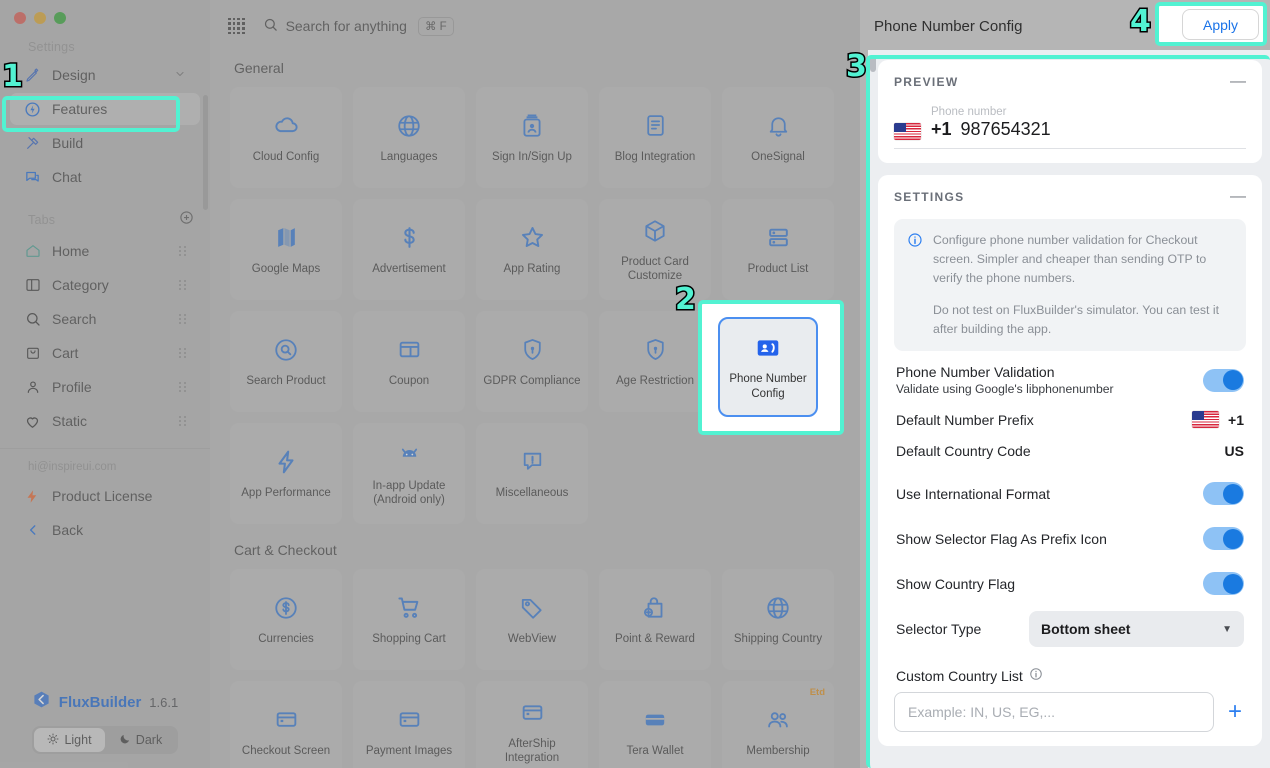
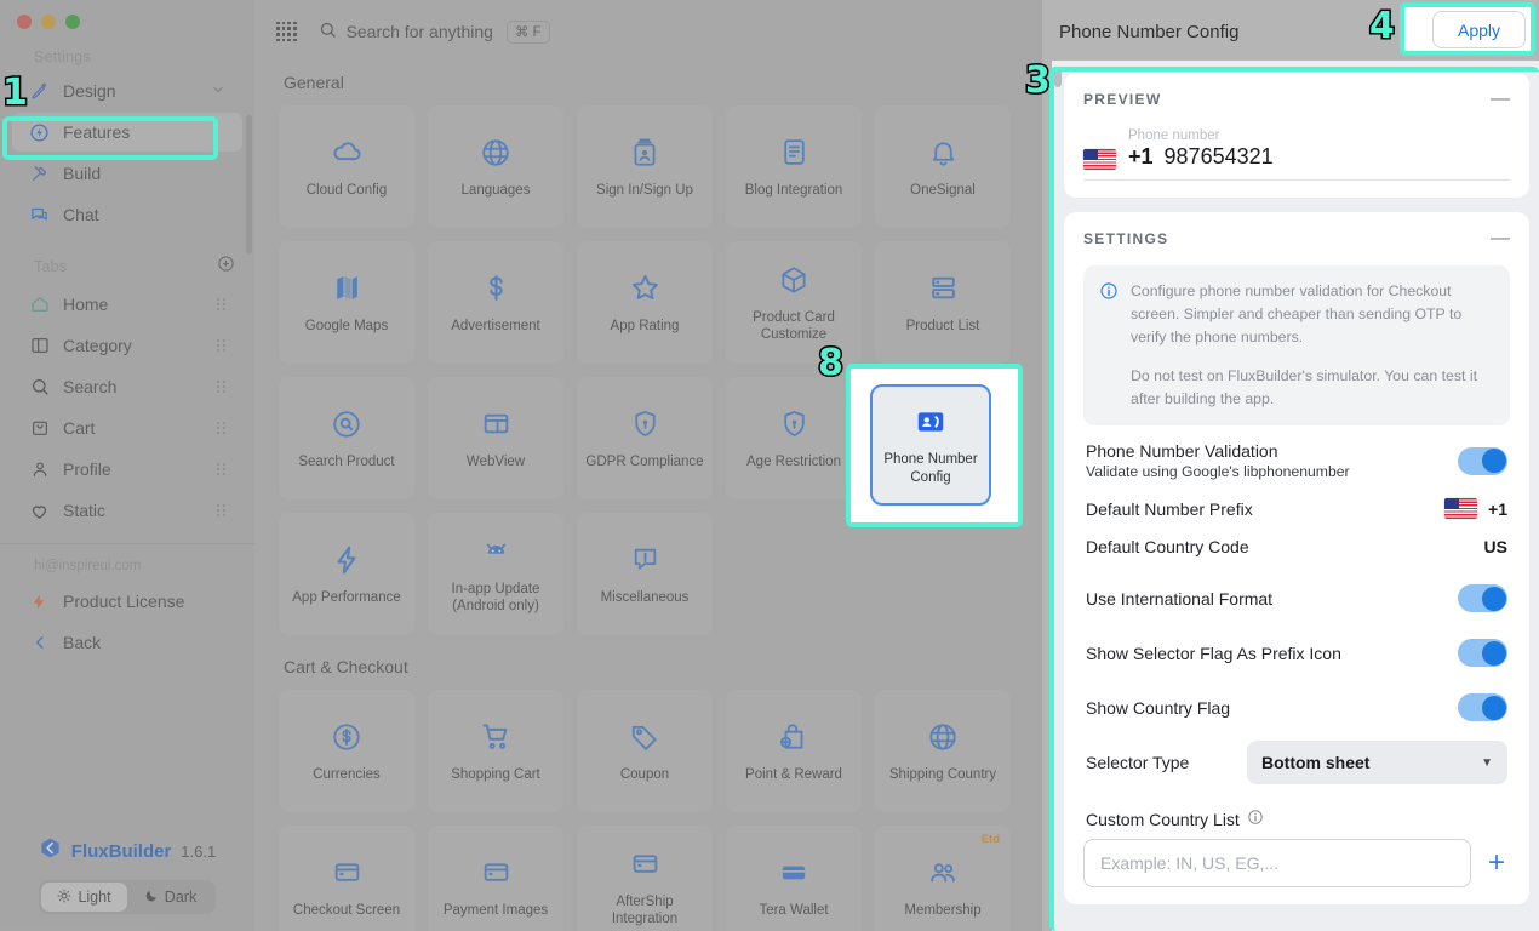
  Design
  Features
  Build
  Chat
  Home
  Category
  Search
  Cart
  Profile
  Static
  Product License
  Back
  FluxBuilder
  1.6.1
  Light
  Dark
  Search for anything
  ⌘ F
  General
  Cloud Config
  Languages
  Sign In/Sign Up
  Blog Integration
  OneSignal
  Google Maps
  Advertisement
  App Rating
  Product Card Customize
  Product List
  Search Product
- Coupon
+ WebView
  GDPR Compliance
  Age Restriction
  App Performance
  In-app Update (Android only)
  Miscellaneous
  Cart & Checkout
  Currencies
  Shopping Cart
- WebView
+ Coupon
  Point & Reward
  Shipping Country
  Checkout Screen
  Payment Images
  AfterShip Integration
  Tera Wallet
  Etd
  Membership
  Phone Number Config
  PREVIEW
  —
  Phone number
  +1
  987654321
  SETTINGS
  —
  Configure phone number validation for Checkout screen. Simpler and cheaper than sending OTP to verify the phone numbers.
  Do not test on FluxBuilder's simulator. You can test it after building the app.
  Phone Number Validation
  Validate using Google's libphonenumber
  Default Number Prefix
  +1
  Default Country Code
  US
  Use International Format
  Show Selector Flag As Prefix Icon
  Show Country Flag
  Selector Type
  Bottom sheet
  ▼
  Custom Country List
  Example: IN, US, EG,...
  +
  1
  Phone Number Config
- 2
+ 8
  3
  Apply
  4
